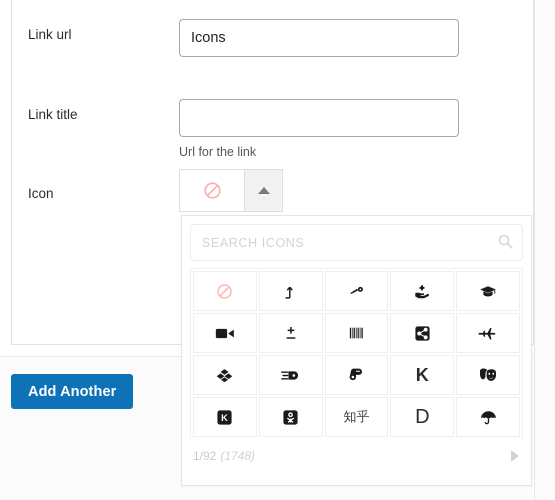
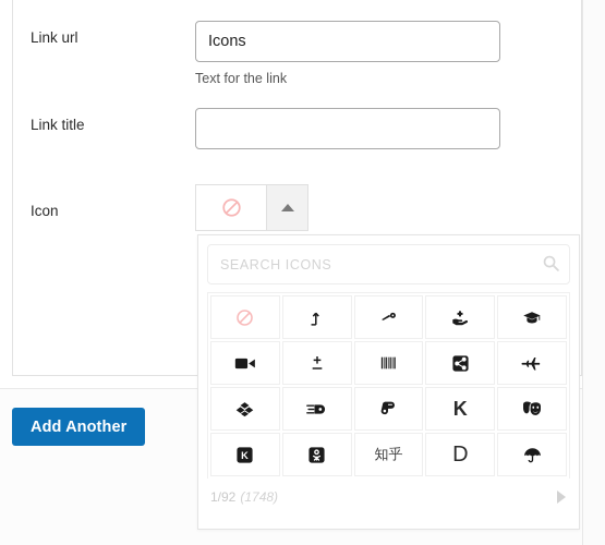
  Link url
  Icons
+ Text for the link
  Link title
- Url for the link
  Icon
  Add Another
  SEARCH ICONS
  K
  K
  知乎
  D
  1/92 (1748)
